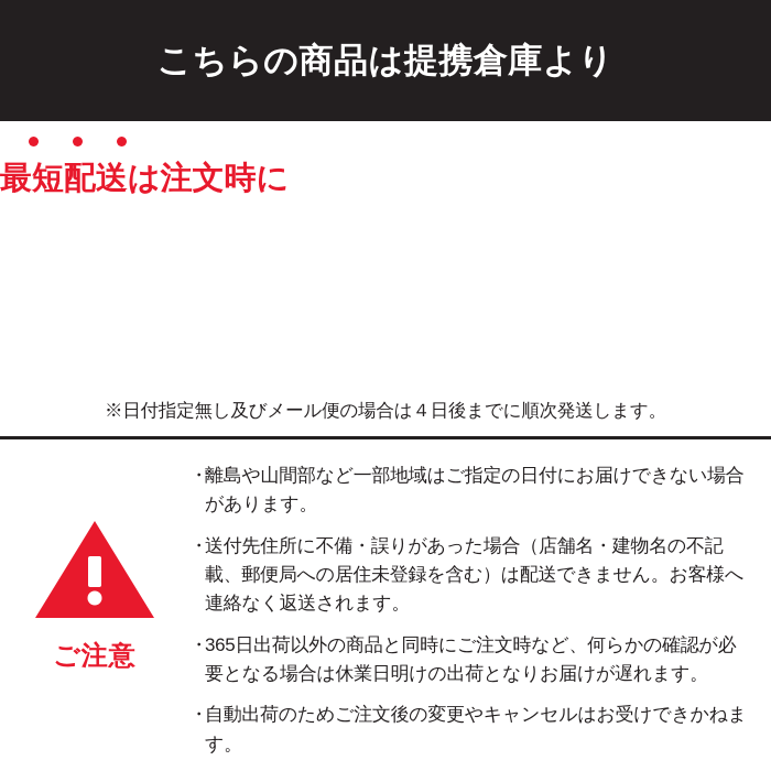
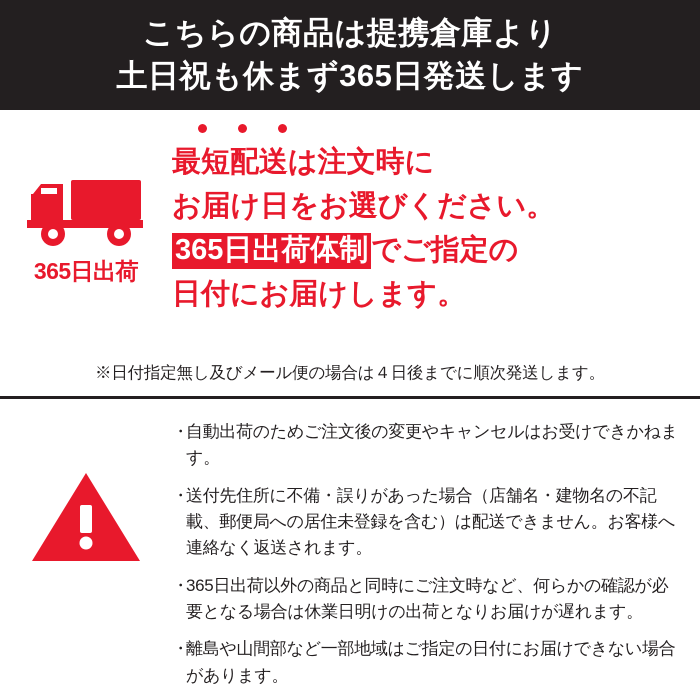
  こちらの商品は提携倉庫より
+ 土日祝も休まず365日発送します
+ 365日出荷
  最短配送は注文時に
+ お届け日をお選びください。
+ 365日出荷体制でご指定の
+ 日付にお届けします。
  ※日付指定無し及びメール便の場合は４日後までに順次発送します。
- ご注意
  ・
- 離島や山間部など一部地域はご指定の日付にお届けできない場合があります。
+ 自動出荷のためご注文後の変更やキャンセルはお受けできかねます。
  ・
  送付先住所に不備・誤りがあった場合（店舗名・建物名の不記載、郵便局への居住未登録を含む）は配送できません。お客様へ連絡なく返送されます。
  ・
  365日出荷以外の商品と同時にご注文時など、何らかの確認が必要となる場合は休業日明けの出荷となりお届けが遅れます。
  ・
- 自動出荷のためご注文後の変更やキャンセルはお受けできかねます。
+ 離島や山間部など一部地域はご指定の日付にお届けできない場合があります。
